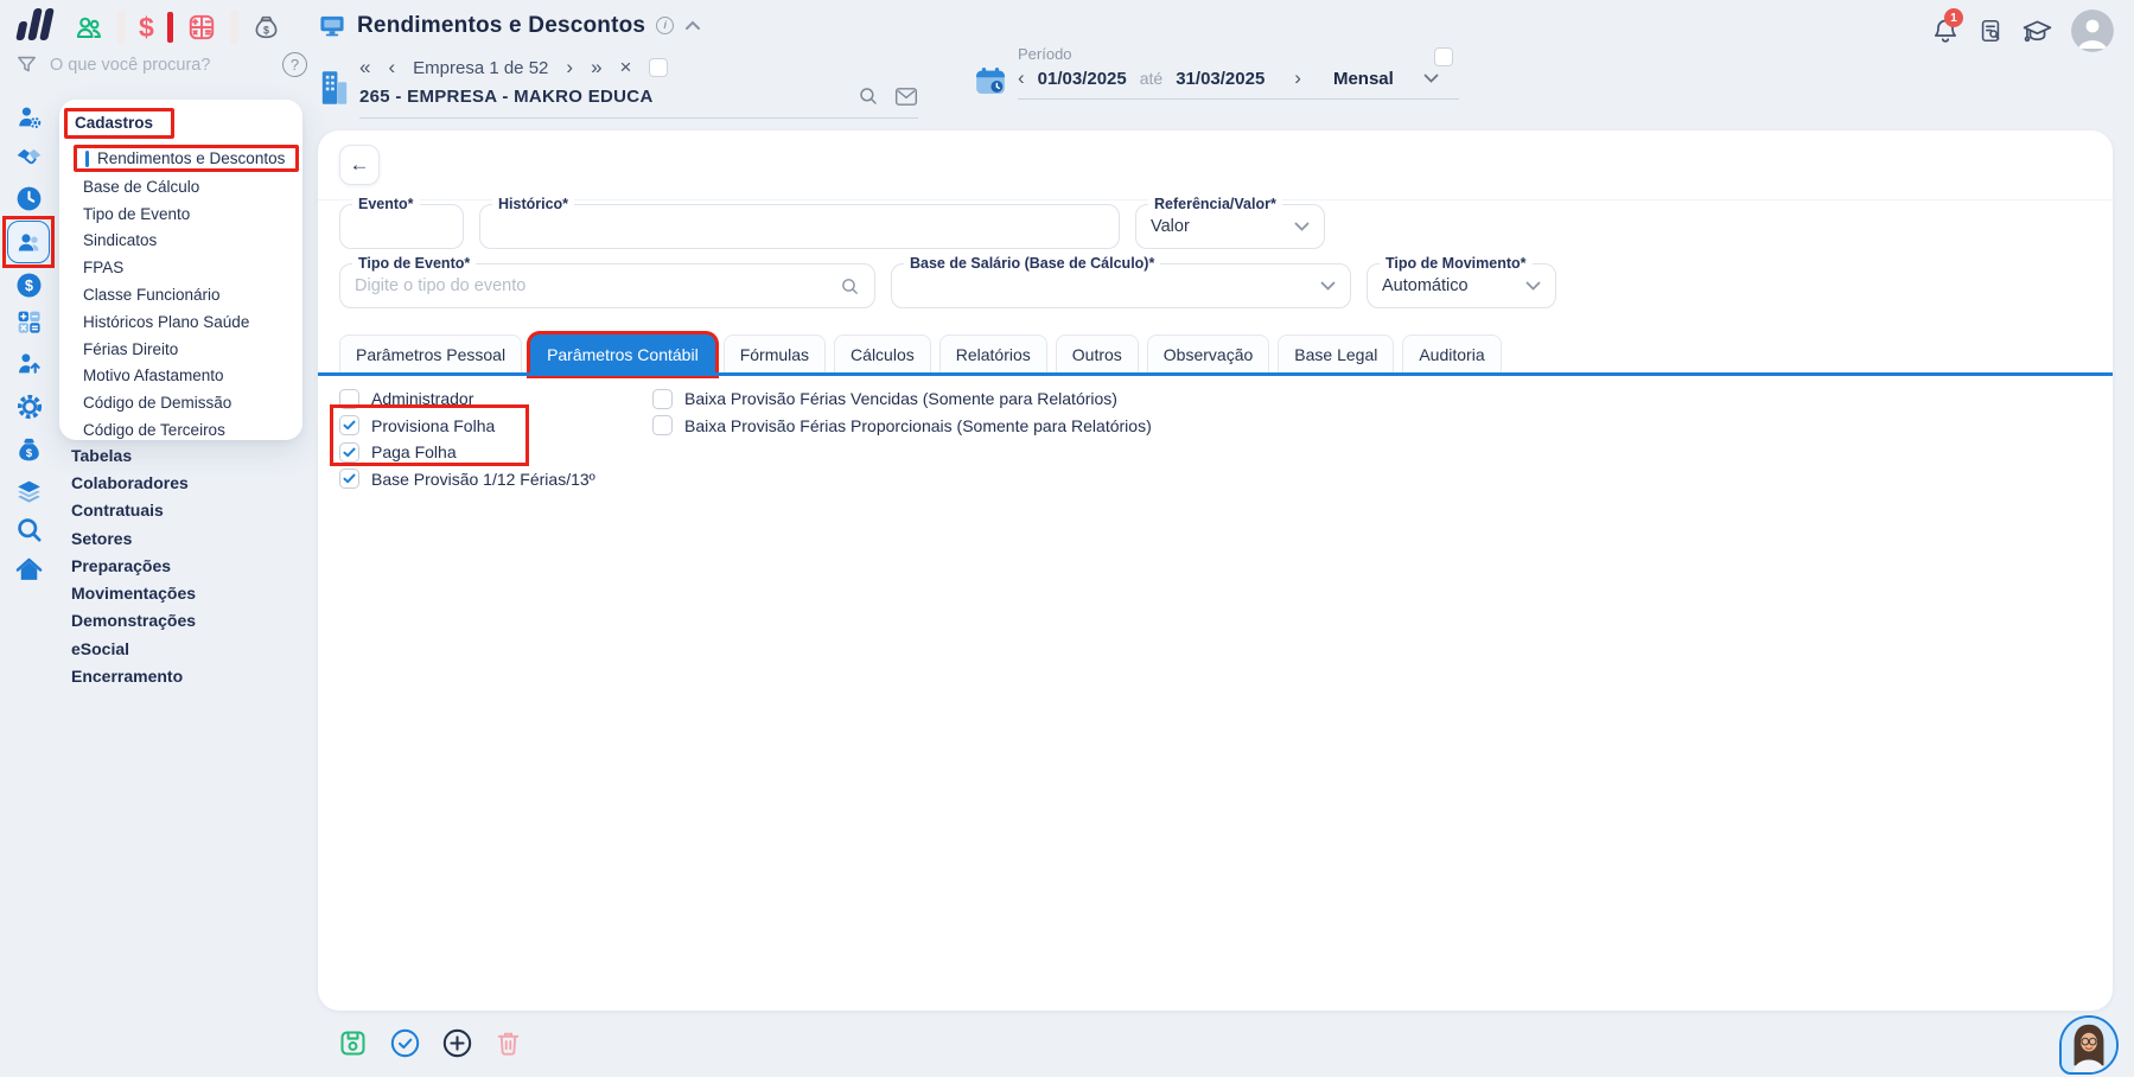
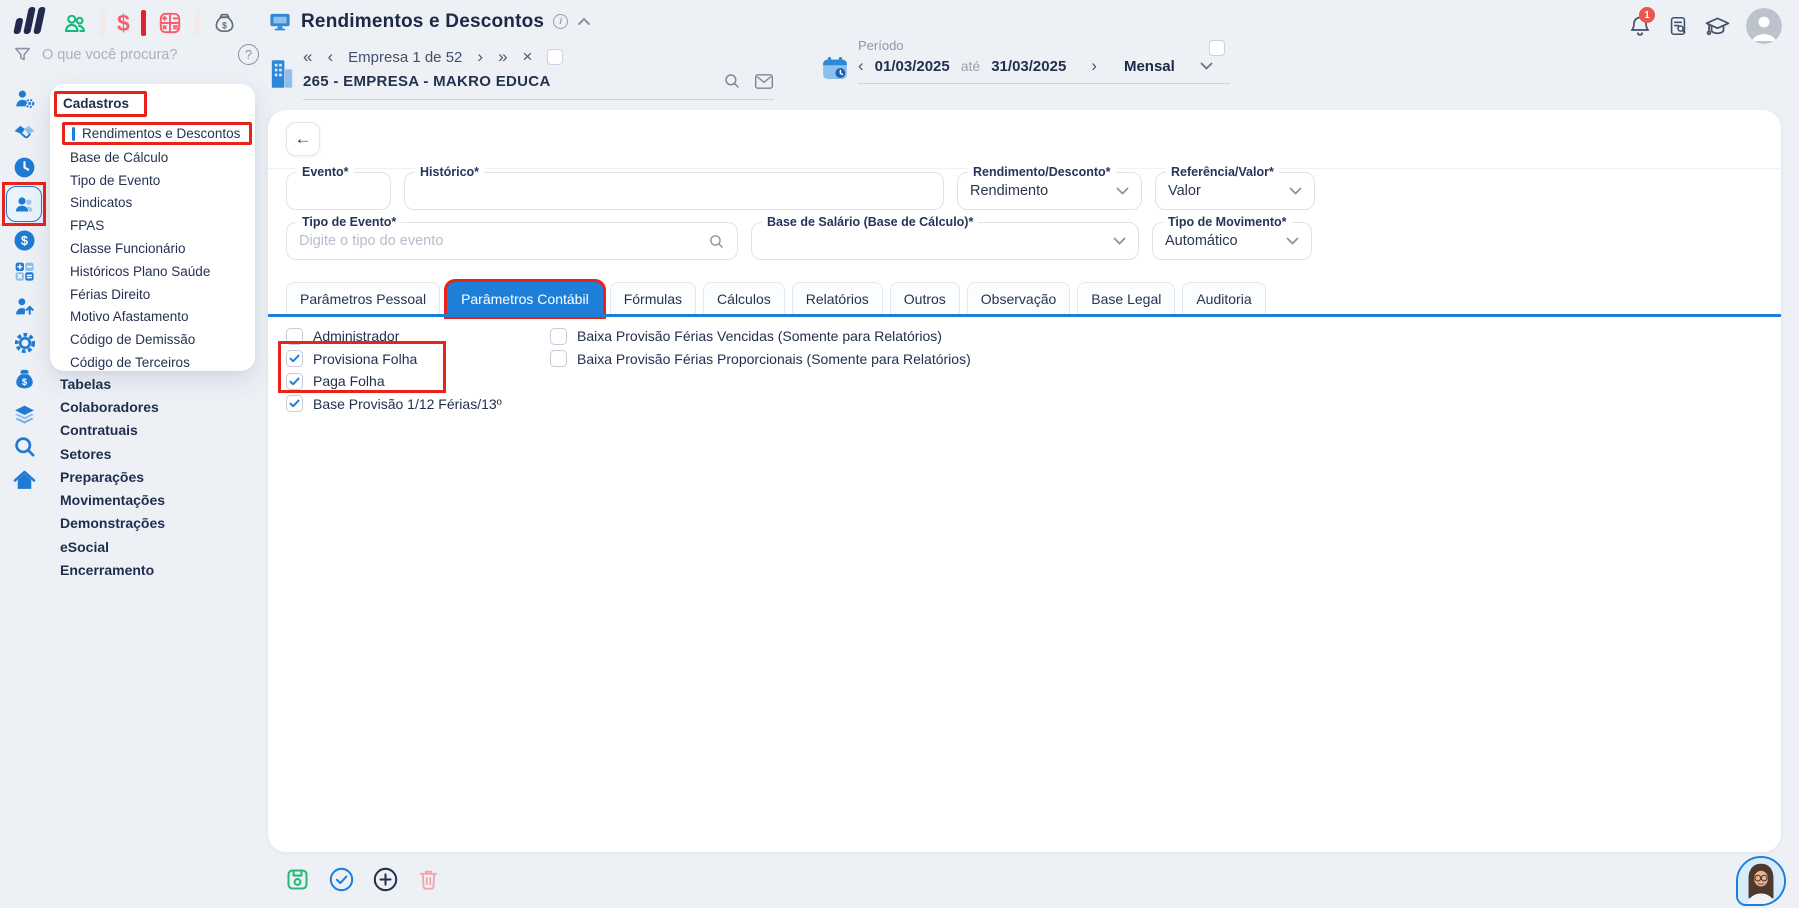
  $
  $
  O que você procura?
  ?
  Rendimentos e Descontos
  i
  «
  ‹
  Empresa 1 de 52
  ›
  »
  ×
  265 - EMPRESA - MAKRO EDUCA
  Período
  ‹
  01/03/2025
  até
  31/03/2025
  ›
  Mensal
  1
  $
  $
  Cadastros
  Rendimentos e Descontos
  Base de Cálculo
  Tipo de Evento
  Sindicatos
  FPAS
  Classe Funcionário
  Históricos Plano Saúde
  Férias Direito
  Motivo Afastamento
  Código de Demissão
  Código de Terceiros
  Tabelas
  Colaboradores
  Contratuais
  Setores
  Preparações
  Movimentações
  Demonstrações
  eSocial
  Encerramento
  ←
  Evento*
  Histórico*
+ Rendimento/Desconto*
+ Rendimento
  Referência/Valor*
  Valor
  Tipo de Evento*
  Digite o tipo do evento
  Base de Salário (Base de Cálculo)*
  Tipo de Movimento*
  Automático
  Parâmetros Pessoal
  Parâmetros Contábil
  Fórmulas
  Cálculos
  Relatórios
  Outros
  Observação
  Base Legal
  Auditoria
  Administrador
  Provisiona Folha
  Paga Folha
  Base Provisão 1/12 Férias/13º
  Baixa Provisão Férias Vencidas (Somente para Relatórios)
  Baixa Provisão Férias Proporcionais (Somente para Relatórios)
